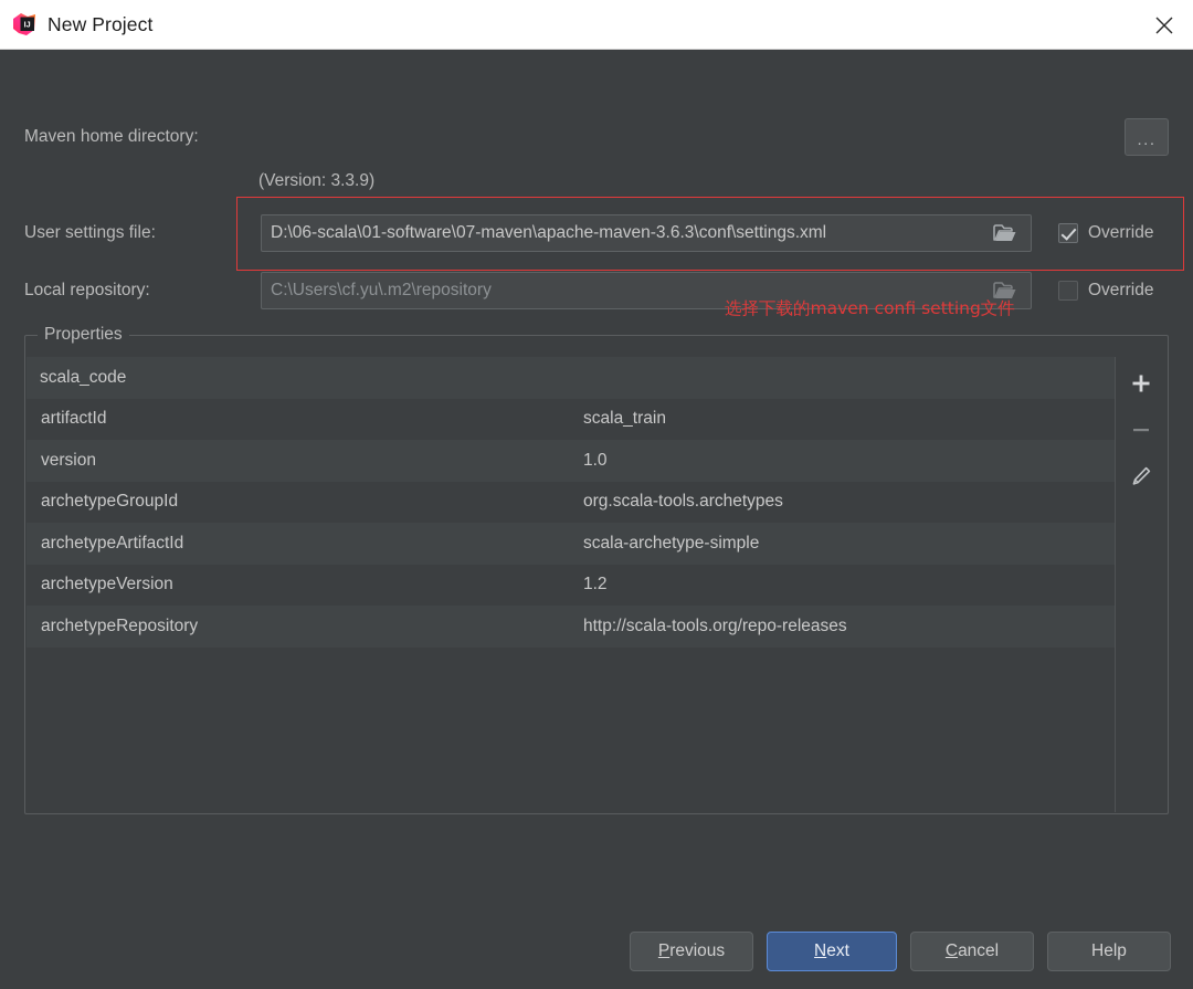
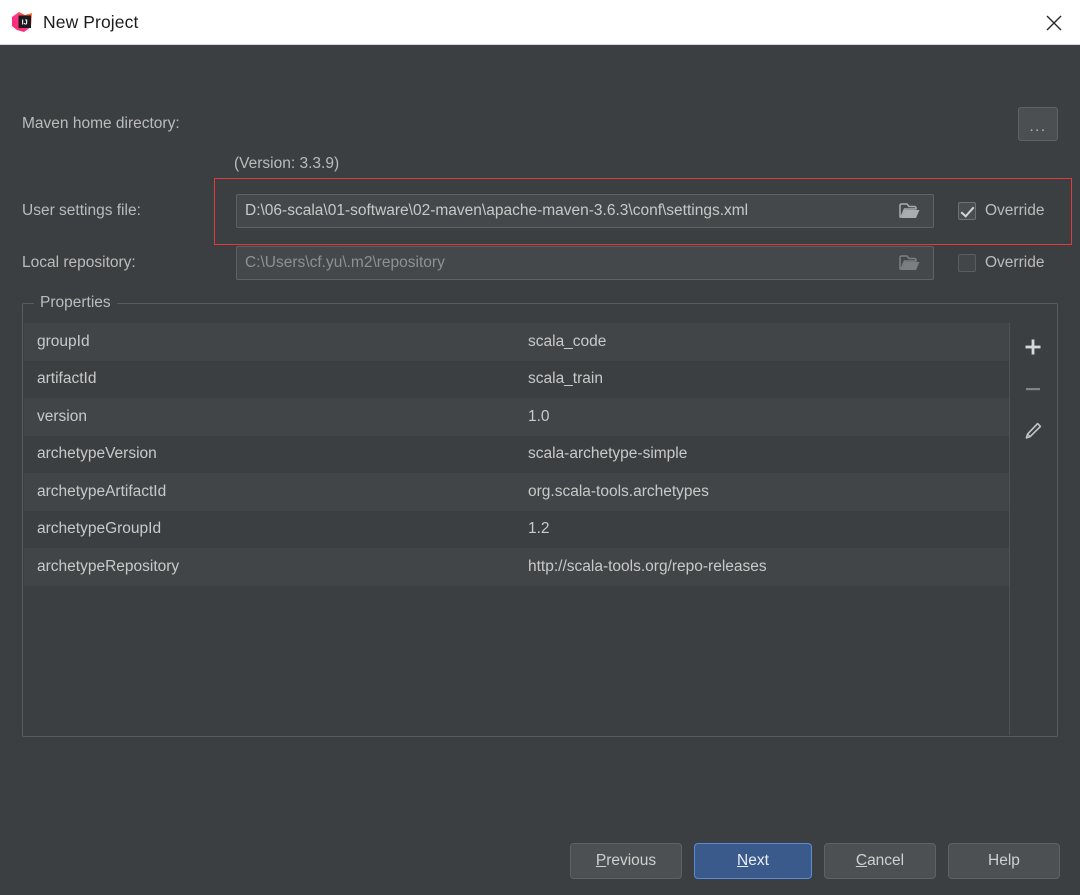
  IJ
  New Project
  Maven home directory:
  ...
  (Version: 3.3.9)
  User settings file:
- D:\06-scala\01-software\07-maven\apache-maven-3.6.3\conf\settings.xml
+ D:\06-scala\01-software\02-maven\apache-maven-3.6.3\conf\settings.xml
  Override
  Local repository:
  C:\Users\cf.yu\.m2\repository
  Override
- 选择下载的maven confi setting文件
  Properties
+ groupId
  scala_code
  artifactId
  scala_train
  version
  1.0
- archetypeGroupId
+ archetypeVersion
- org.scala-tools.archetypes
+ scala-archetype-simple
  archetypeArtifactId
- scala-archetype-simple
+ org.scala-tools.archetypes
- archetypeVersion
+ archetypeGroupId
  1.2
  archetypeRepository
  http://scala-tools.org/repo-releases
  P
  revious
  N
  ext
  C
  ancel
  Help
